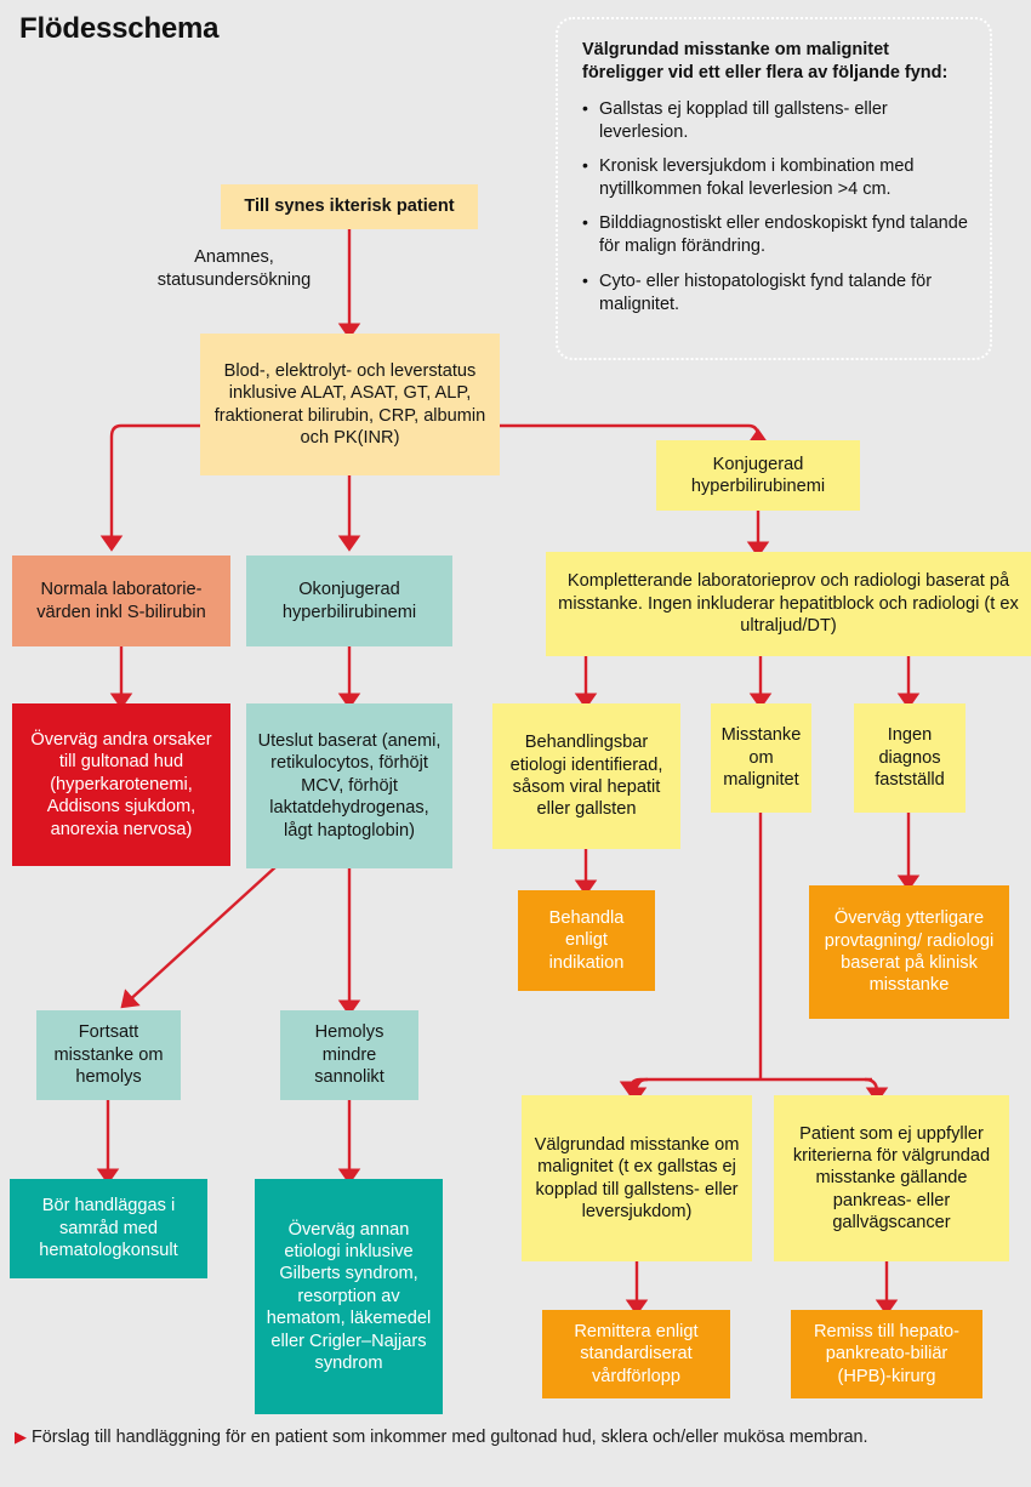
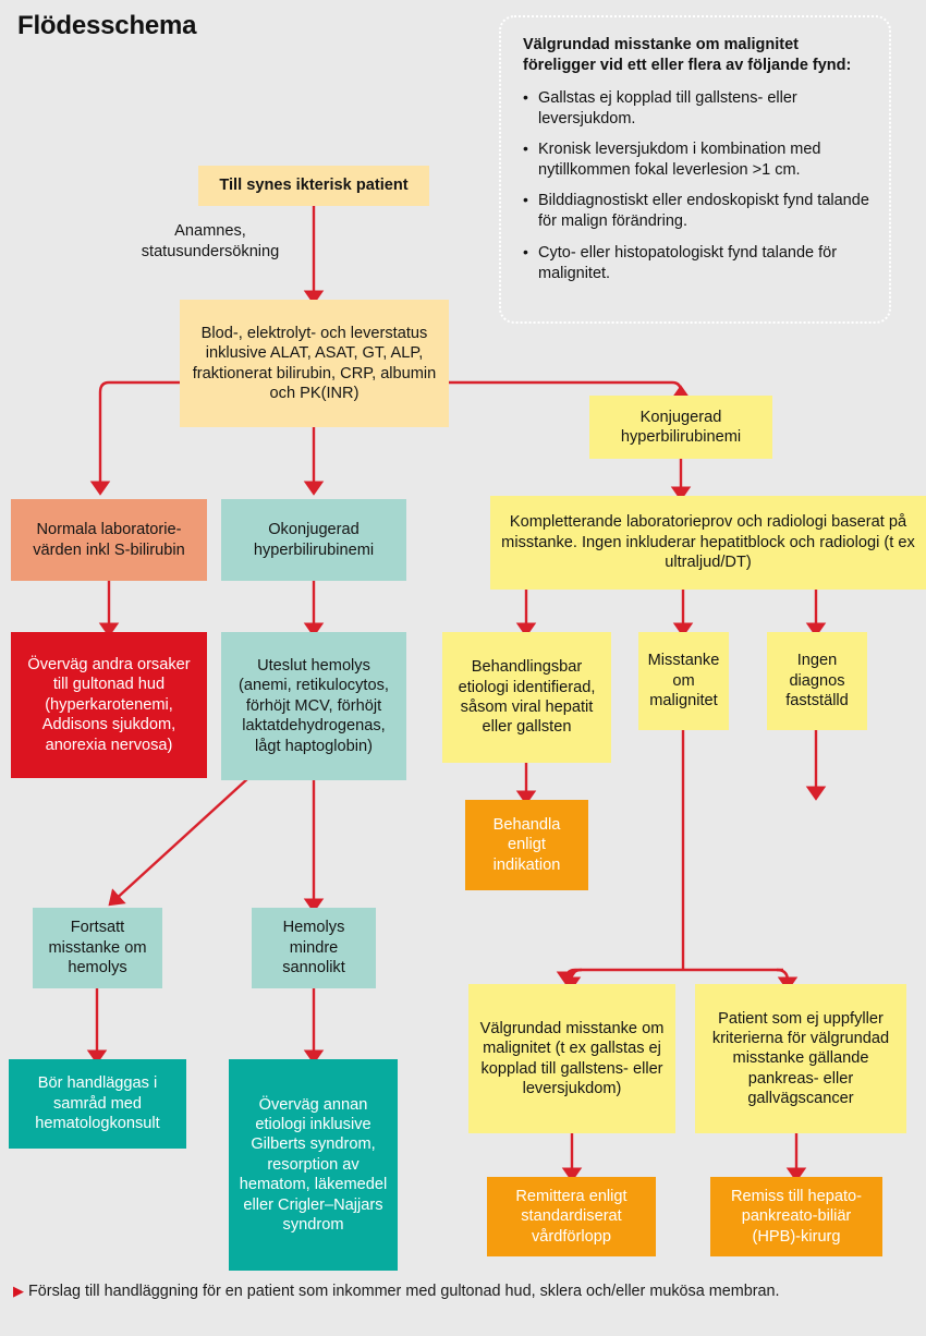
  Flödesschema
  Välgrundad misstanke om malignitet föreligger vid ett eller flera av följande fynd:
  •
- Gallstas ej kopplad till gallstens- eller leverlesion.
+ Gallstas ej kopplad till gallstens- eller leversjukdom.
  •
- Kronisk leversjukdom i kombination med nytillkommen fokal leverlesion >4 cm.
+ Kronisk leversjukdom i kombination med nytillkommen fokal leverlesion >1 cm.
  •
  Bilddiagnostiskt eller endoskopiskt fynd talande för malign förändring.
  •
  Cyto- eller histopatologiskt fynd talande för malignitet.
  Anamnes, statusundersökning
  Till synes ikterisk patient
  Blod-, elektrolyt- och leverstatus inklusive ALAT, ASAT, GT, ALP, fraktionerat bilirubin, CRP, albumin och PK(INR)
  Normala laboratorie-värden inkl S-bilirubin
  Okonjugerad hyperbilirubinemi
  Konjugerad hyperbilirubinemi
  Överväg andra orsaker till gultonad hud (hyperkarotenemi, Addisons sjukdom, anorexia nervosa)
- Uteslut baserat (anemi, retikulocytos, förhöjt MCV, förhöjt laktatdehydrogenas, lågt haptoglobin)
+ Uteslut hemolys (anemi, retikulocytos, förhöjt MCV, förhöjt laktatdehydrogenas, lågt haptoglobin)
  Kompletterande laboratorieprov och radiologi baserat på misstanke. Ingen inkluderar hepatitblock och radiologi (t ex ultraljud/DT)
  Behandlingsbar etiologi identifierad, såsom viral hepatit eller gallsten
  Misstanke om malignitet
  Ingen diagnos fastställd
  Behandla enligt indikation
- Överväg ytterligare provtagning/ radiologi baserat på klinisk misstanke
  Fortsatt misstanke om hemolys
  Hemolys mindre sannolikt
  Bör handläggas i samråd med hematologkonsult
  Överväg annan etiologi inklusive Gilberts syndrom, resorption av hematom, läkemedel eller Crigler–Najjars syndrom
  Välgrundad misstanke om malignitet (t ex gallstas ej kopplad till gallstens- eller leversjukdom)
  Patient som ej uppfyller kriterierna för välgrundad misstanke gällande pankreas- eller gallvägscancer
  Remittera enligt standardiserat vårdförlopp
  Remiss till hepato-pankreato-biliär (HPB)-kirurg
  ▶ Förslag till handläggning för en patient som inkommer med gultonad hud, sklera och/eller mukösa membran.
